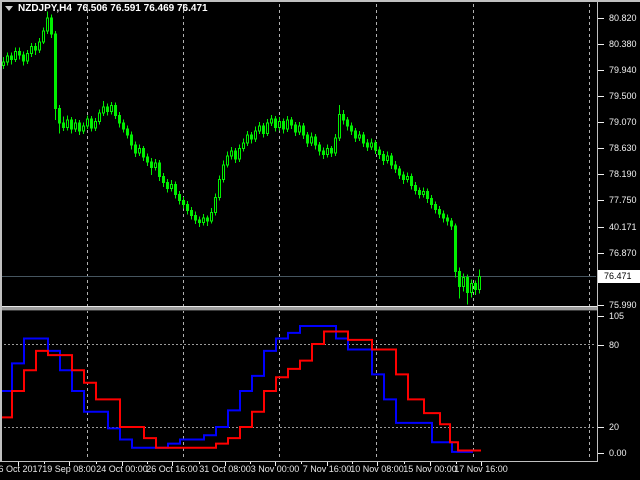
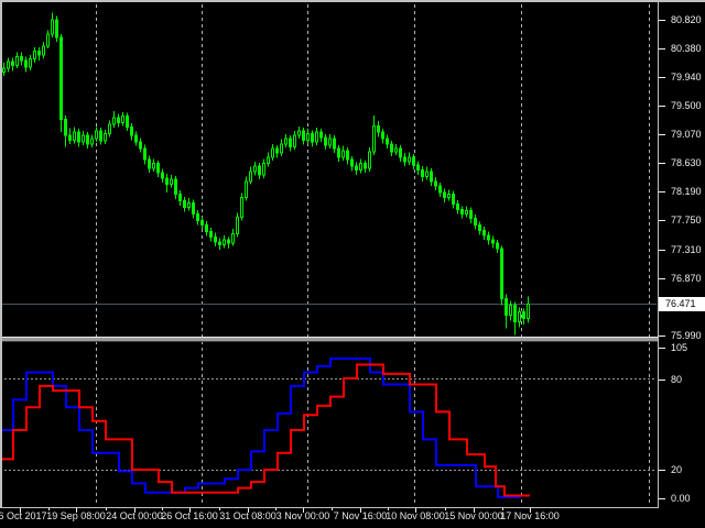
- NZDJPY,H4
- 76.506 76.591 76.469 76.471
  80.820
  80.380
  79.940
  79.500
  79.070
  78.630
  78.190
  77.750
- 40.171
+ 77.310
  76.870
  75.990
  105
  80
  20
  0.00
  6 Oct 2017
  19 Sep 08:00
  24 Oct 00:00
  26 Oct 16:00
  31 Oct 08:00
  3 Nov 00:00
  7 Nov 16:00
  10 Nov 08:00
  15 Nov 00:00
  17 Nov 16:00
  76.471
